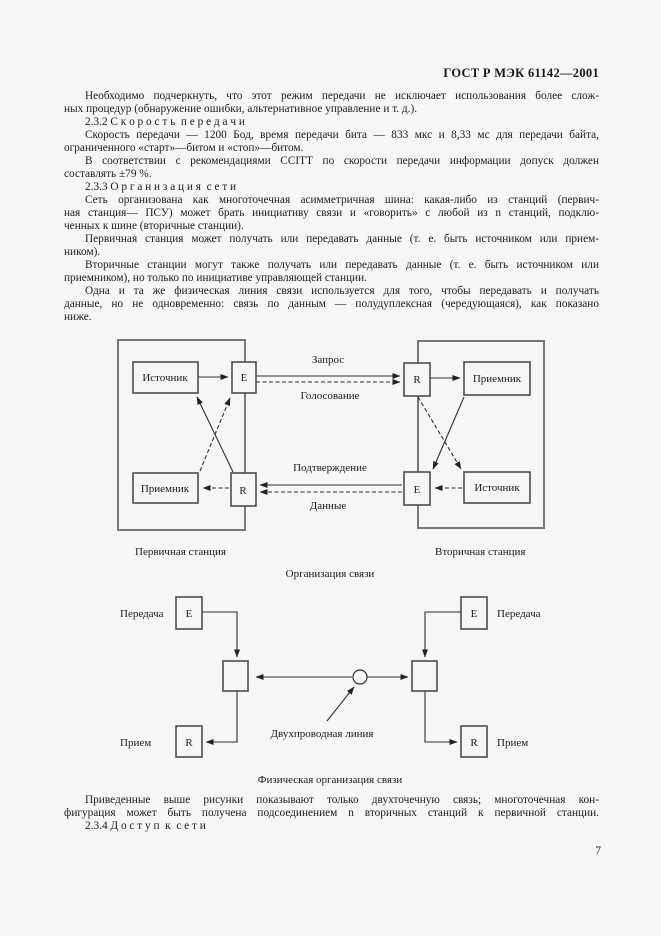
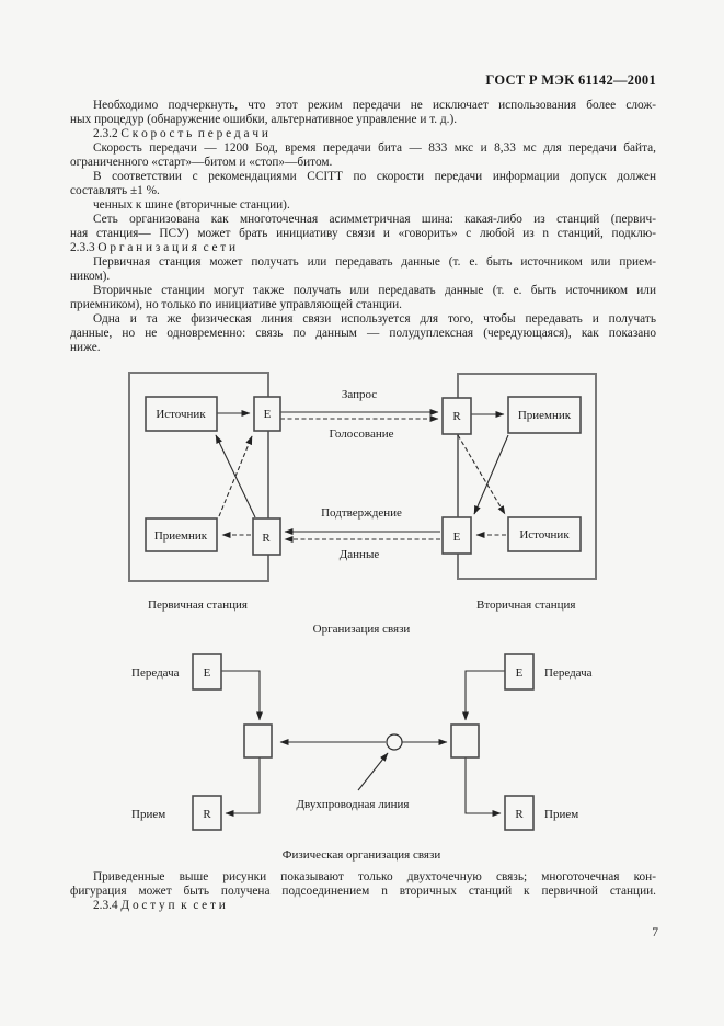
  ГОСТ Р МЭК 61142—2001
  Необходимо подчеркнуть, что этот режим передачи не исключает использования более слож-
  ных процедур (обнаружение ошибки, альтернативное управление и т. д.).
  2.3.2 С к о р о с т ь п е р е д а ч и
  Скорость передачи — 1200 Бод, время передачи бита — 833 мкс и 8,33 мс для передачи байта,
  ограниченного «старт»—битом и «стоп»—битом.
  В соответствии с рекомендациями ССIТТ по скорости передачи информации допуск должен
- составлять ±79 %.
+ составлять ±1 %.
- 2.3.3 О р г а н и з а ц и я с е т и
+ ченных к шине (вторичные станции).
  Сеть организована как многоточечная асимметричная шина: какая-либо из станций (первич-
  ная станция— ПСУ) может брать инициативу связи и «говорить» с любой из n станций, подклю-
- ченных к шине (вторичные станции).
+ 2.3.3 О р г а н и з а ц и я с е т и
  Первичная станция может получать или передавать данные (т. е. быть источником или прием-
  ником).
  Вторичные станции могут также получать или передавать данные (т. е. быть источником или
  приемником), но только по инициативе управляющей станции.
  Одна и та же физическая линия связи используется для того, чтобы передавать и получать
  данные, но не одновременно: связь по данным — полудуплексная (чередующаяся), как показано
  ниже.
  Источник
  E
  R
  Приемник
  R
  Приемник
  E
  Источник
  Запрос
  Голосование
  Подтверждение
  Данные
  Первичная станция
  Вторичная станция
  Организация связи
  Передача
  E
  Прием
  R
  Передача
  E
  Прием
  R
  Двухпроводная линия
  Физическая организация связи
  Приведенные выше рисунки показывают только двухточечную связь; многоточечная кон-
  фигурация может быть получена подсоединением n вторичных станций к первичной станции.
  2.3.4 Д о с т у п к с е т и
  7
